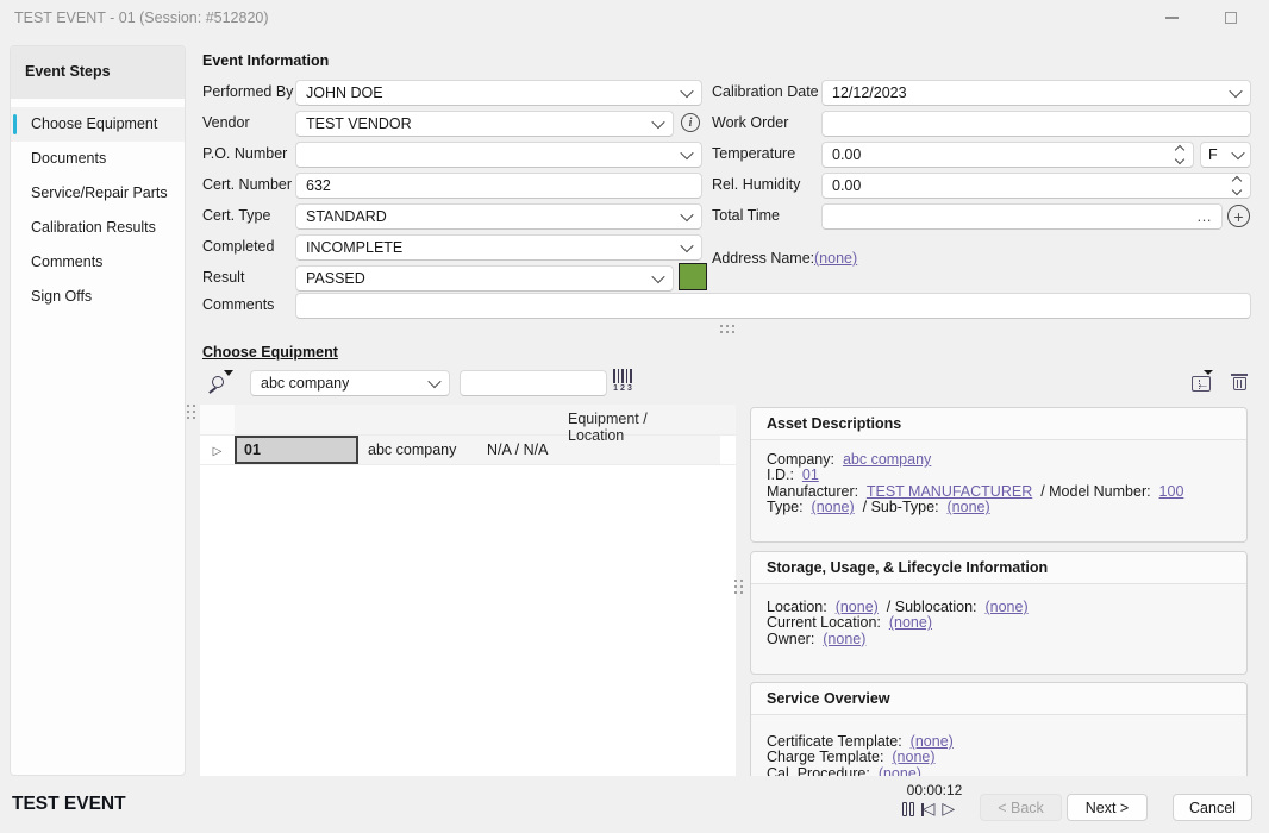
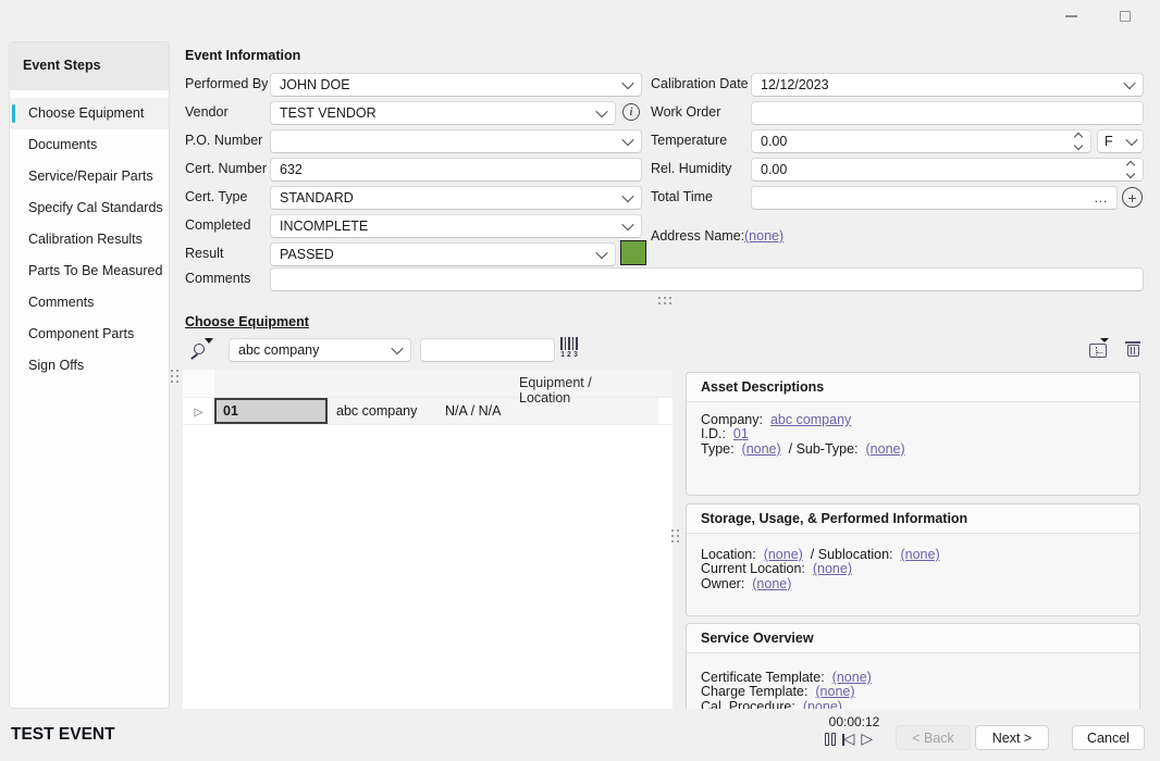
- TEST EVENT - 01 (Session: #512820)
  Event Steps
  Choose Equipment
  Documents
  Service/Repair Parts
+ Specify Cal Standards
  Calibration Results
+ Parts To Be Measured
  Comments
+ Component Parts
  Sign Offs
  Event Information
  Performed By
  JOHN DOE
  Vendor
  TEST VENDOR
  P.O. Number
  Cert. Number
  632
  Cert. Type
  STANDARD
  Completed
  INCOMPLETE
  Result
  PASSED
  Comments
  Calibration Date
  12/12/2023
  Work Order
  Temperature
  0.00
  F
  Rel. Humidity
  0.00
  Total Time
  Address Name:
  (none)
  Choose Equipment
  abc company
  Equipment / Location
  01
  abc company
  N/A / N/A
  Asset Descriptions
  Company: abc company
  I.D.: 01
- Manufacturer: TEST MANUFACTURER / Model Number: 100
  Type: (none) / Sub-Type: (none)
- Storage, Usage, & Lifecycle Information
+ Storage, Usage, & Performed Information
  Location: (none) / Sublocation: (none)
  Current Location: (none)
  Owner: (none)
  Service Overview
  Certificate Template: (none)
  Charge Template: (none)
  Cal. Procedure: (none)
  TEST EVENT
  00:00:12
  < Back
  Next >
  Cancel
